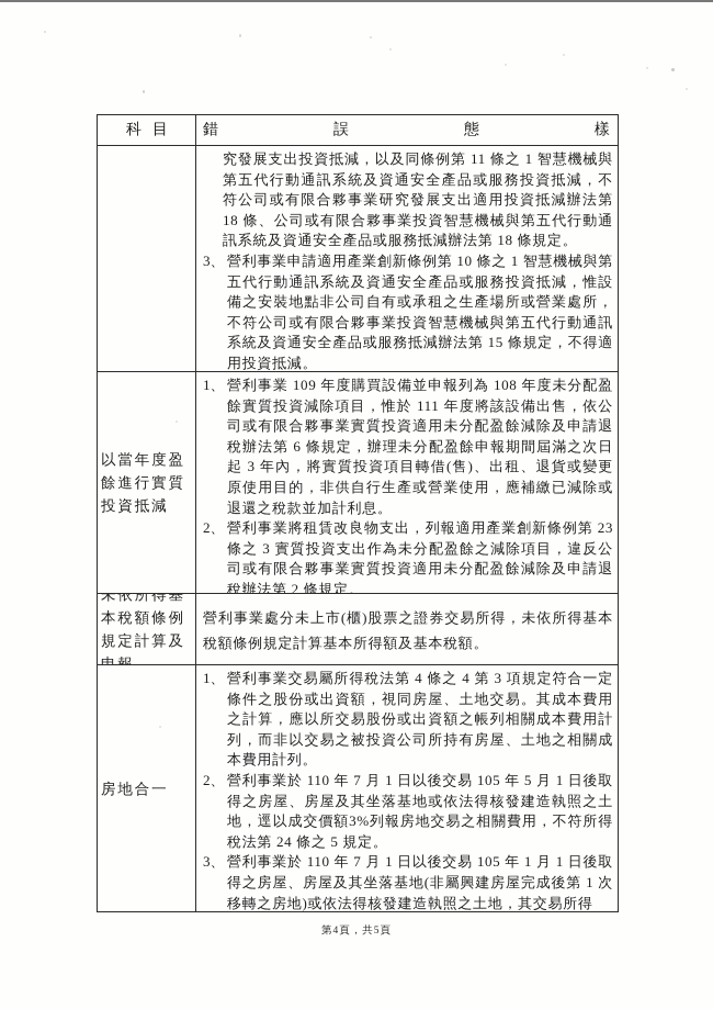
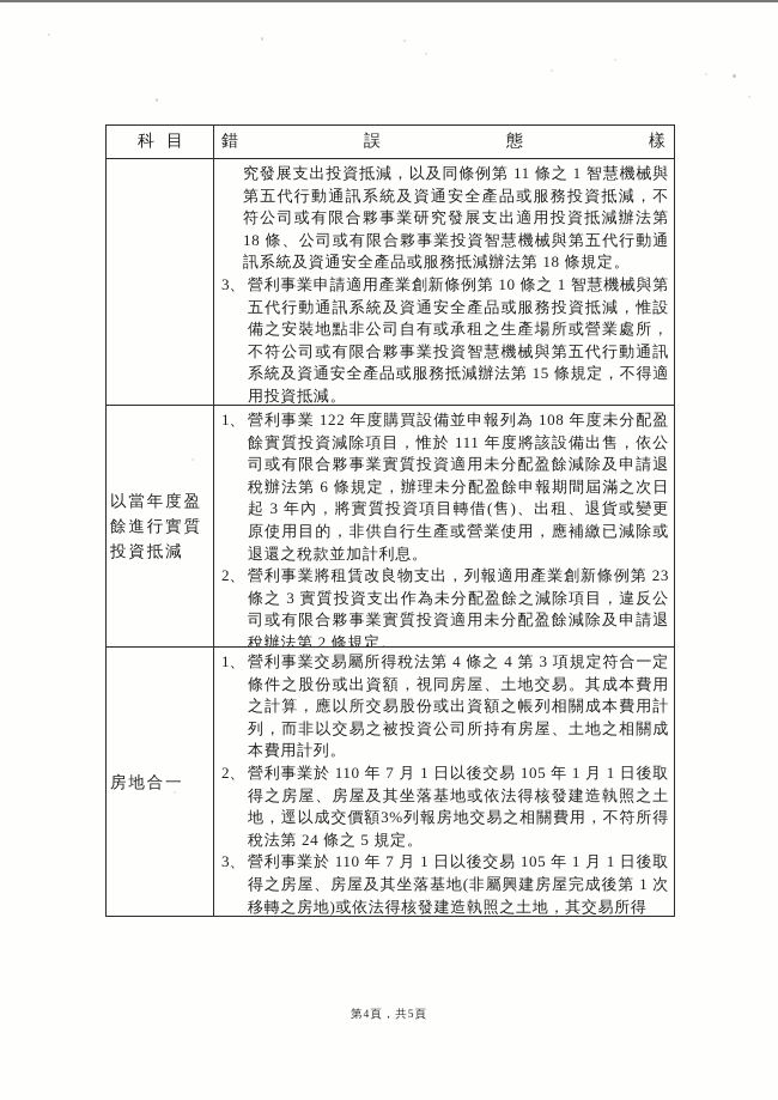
  科目
  錯
  誤
  態
  樣
  究發展支出投資抵減，以及同條例第 11 條之 1 智慧機械與第五代行動通訊系統及資通安全產品或服務投資抵減，不符公司或有限合夥事業研究發展支出適用投資抵減辦法第 18 條、公司或有限合夥事業投資智慧機械與第五代行動通訊系統及資通安全產品或服務抵減辦法第 18 條規定。
  3、
  營利事業申請適用產業創新條例第 10 條之 1 智慧機械與第五代行動通訊系統及資通安全產品或服務投資抵減，惟設備之安裝地點非公司自有或承租之生產場所或營業處所，不符公司或有限合夥事業投資智慧機械與第五代行動通訊系統及資通安全產品或服務抵減辦法第 15 條規定，不得適用投資抵減。
  以當年度盈餘進行實質投資抵減
  1、
- 營利事業 109 年度購買設備並申報列為 108 年度未分配盈餘實質投資減除項目，惟於 111 年度將該設備出售，依公司或有限合夥事業實質投資適用未分配盈餘減除及申請退稅辦法第 6 條規定，辦理未分配盈餘申報期間屆滿之次日起 3 年內，將實質投資項目轉借(售)、出租、退貨或變更原使用目的，非供自行生產或營業使用，應補繳已減除或退還之稅款並加計利息。
+ 營利事業 122 年度購買設備並申報列為 108 年度未分配盈餘實質投資減除項目，惟於 111 年度將該設備出售，依公司或有限合夥事業實質投資適用未分配盈餘減除及申請退稅辦法第 6 條規定，辦理未分配盈餘申報期間屆滿之次日起 3 年內，將實質投資項目轉借(售)、出租、退貨或變更原使用目的，非供自行生產或營業使用，應補繳已減除或退還之稅款並加計利息。
  2、
  營利事業將租賃改良物支出，列報適用產業創新條例第 23 條之 3 實質投資支出作為未分配盈餘之減除項目，違反公司或有限合夥事業實質投資適用未分配盈餘減除及申請退稅辦法第 2 條規定。
- 未依所得基本稅額條例規定計算及申報
- 營利事業處分未上市(櫃)股票之證券交易所得，未依所得基本稅額條例規定計算基本所得額及基本稅額。
  房地合一
  1、
  營利事業交易屬所得稅法第 4 條之 4 第 3 項規定符合一定條件之股份或出資額，視同房屋、土地交易。其成本費用之計算，應以所交易股份或出資額之帳列相關成本費用計列，而非以交易之被投資公司所持有房屋、土地之相關成本費用計列。
  2、
- 營利事業於 110 年 7 月 1 日以後交易 105 年 5 月 1 日後取得之房屋、房屋及其坐落基地或依法得核發建造執照之土地，逕以成交價額3%列報房地交易之相關費用，不符所得稅法第 24 條之 5 規定。
+ 營利事業於 110 年 7 月 1 日以後交易 105 年 1 月 1 日後取得之房屋、房屋及其坐落基地或依法得核發建造執照之土地，逕以成交價額3%列報房地交易之相關費用，不符所得稅法第 24 條之 5 規定。
  3、
  營利事業於 110 年 7 月 1 日以後交易 105 年 1 月 1 日後取得之房屋、房屋及其坐落基地(非屬興建房屋完成後第 1 次移轉之房地)或依法得核發建造執照之土地，其交易所得
  第4頁，共5頁
